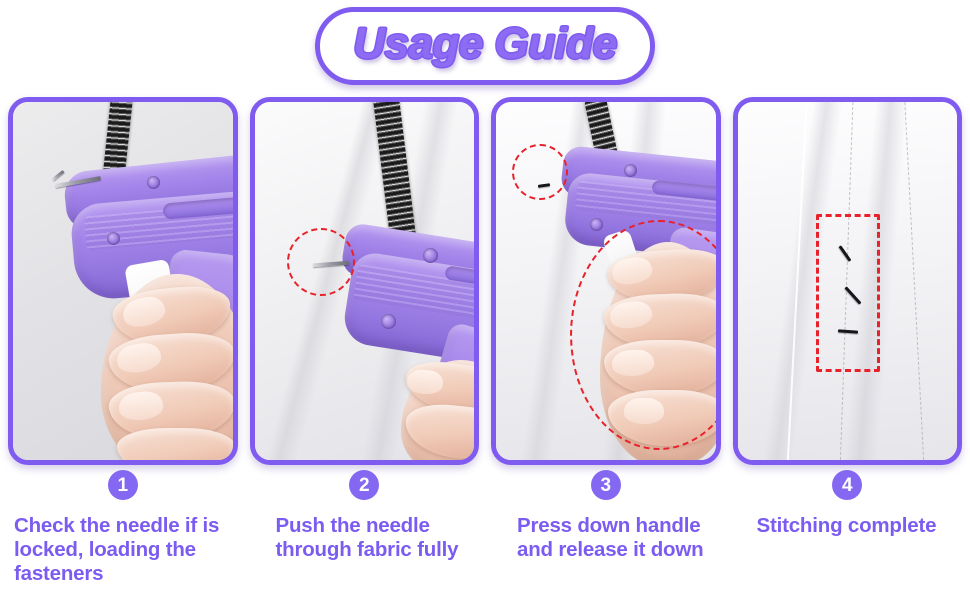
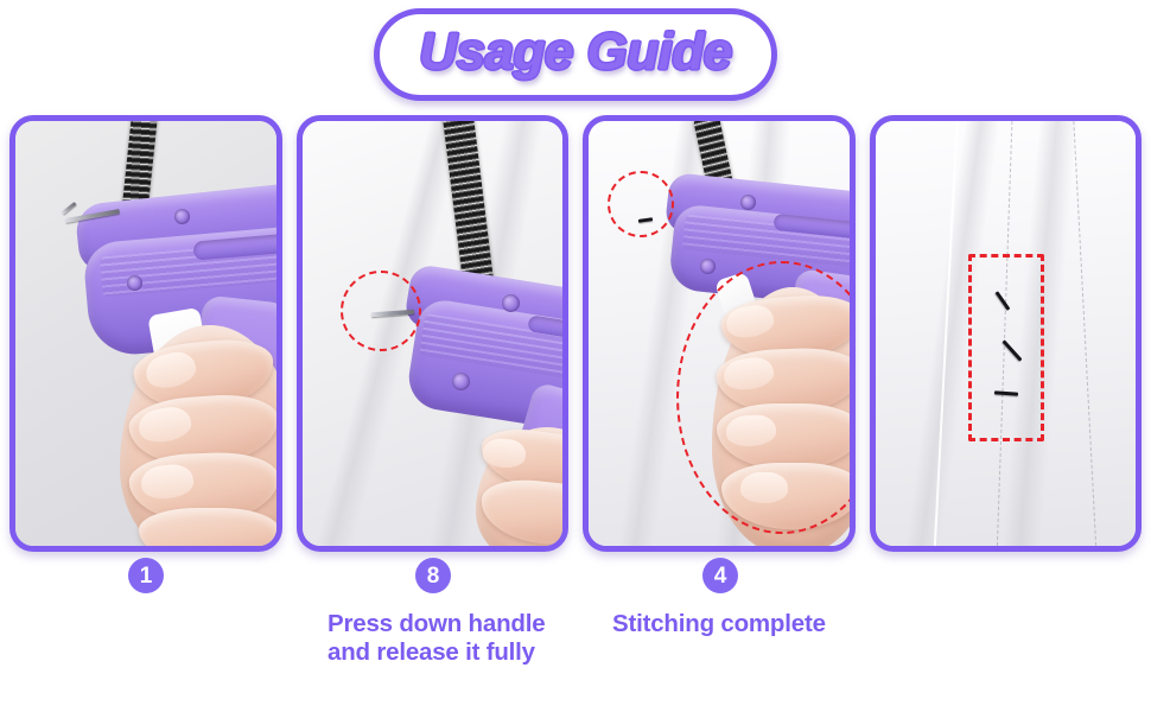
  Usage Guide
  1
- Check the needle if is locked, loading the fasteners
- 2
- Push the needle through fabric fully
- 3
+ 8
- Press down handle and release it down
+ Press down handle and release it fully
  4
  Stitching complete
